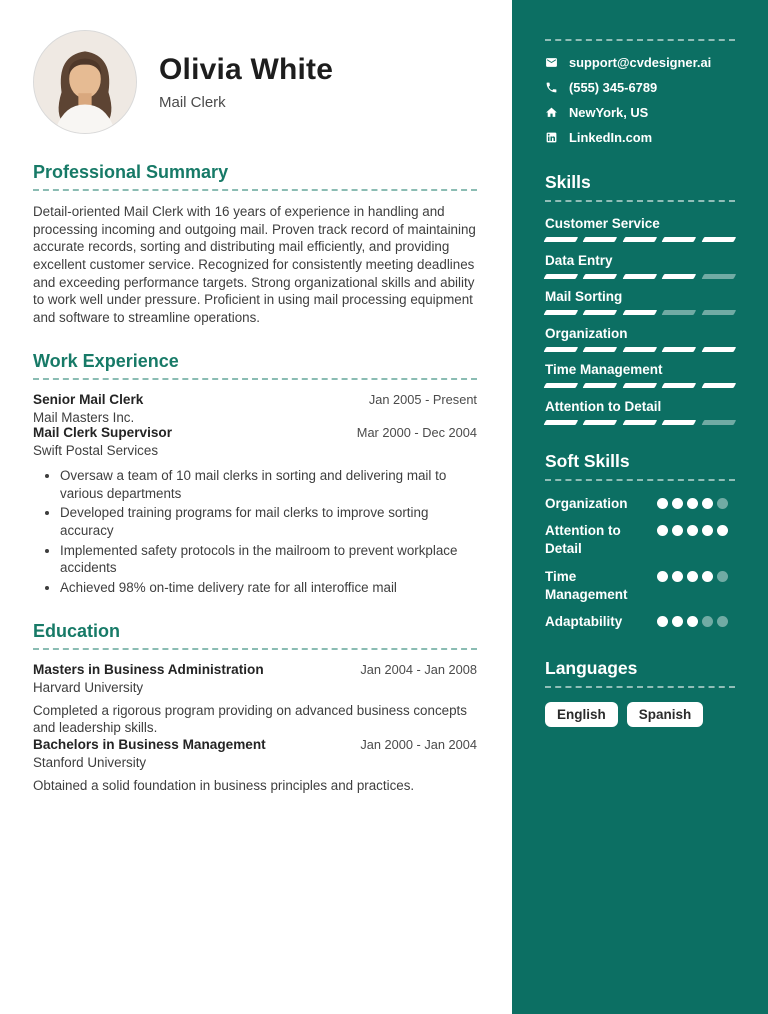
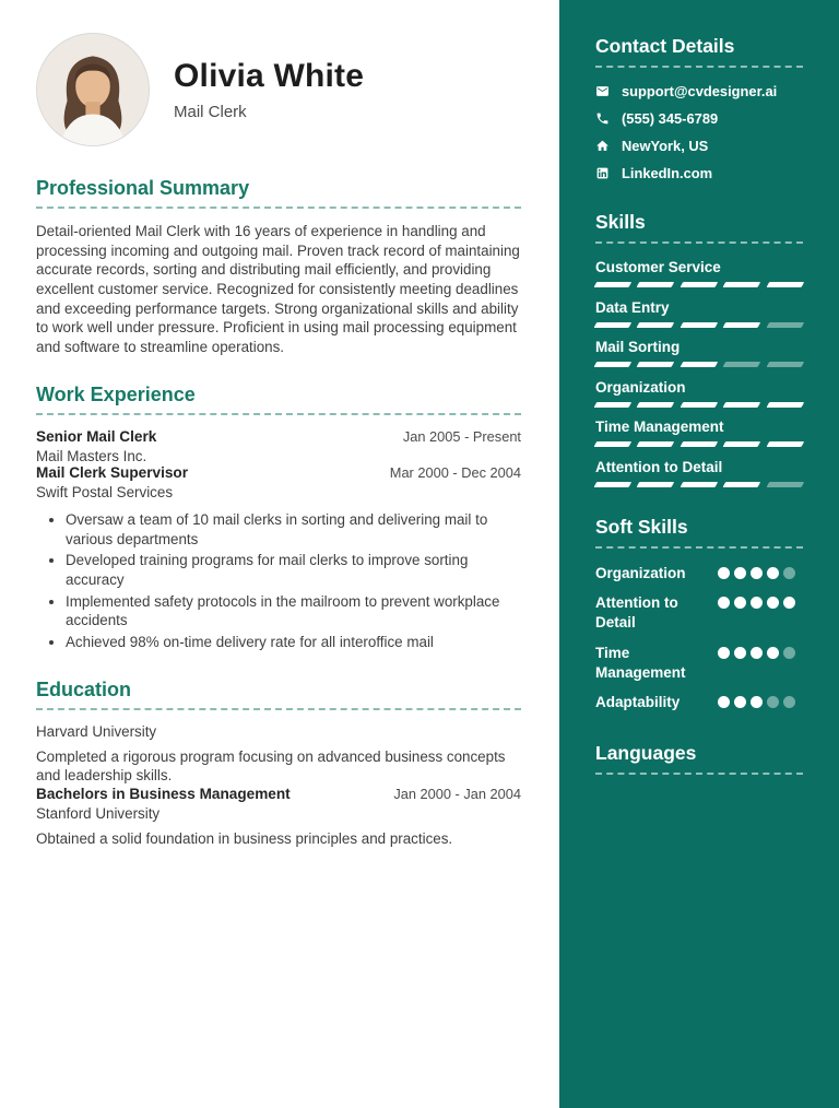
  Olivia White
  Mail Clerk
  Professional Summary
  Detail-oriented Mail Clerk with 16 years of experience in handling and processing incoming and outgoing mail. Proven track record of maintaining accurate records, sorting and distributing mail efficiently, and providing excellent customer service. Recognized for consistently meeting deadlines and exceeding performance targets. Strong organizational skills and ability to work well under pressure. Proficient in using mail processing equipment and software to streamline operations.
  Work Experience
  Senior Mail Clerk
  Jan 2005 - Present
  Mail Masters Inc.
  Mail Clerk Supervisor
  Mar 2000 - Dec 2004
  Swift Postal Services
  Oversaw a team of 10 mail clerks in sorting and delivering mail to various departments
  Developed training programs for mail clerks to improve sorting accuracy
  Implemented safety protocols in the mailroom to prevent workplace accidents
  Achieved 98% on-time delivery rate for all interoffice mail
  Education
- Masters in Business Administration
- Jan 2004 - Jan 2008
  Harvard University
- Completed a rigorous program providing on advanced business concepts and leadership skills.
+ Completed a rigorous program focusing on advanced business concepts and leadership skills.
  Bachelors in Business Management
  Jan 2000 - Jan 2004
  Stanford University
  Obtained a solid foundation in business principles and practices.
+ Contact Details
  support@cvdesigner.ai
  (555) 345-6789
  NewYork, US
  LinkedIn.com
  Skills
  Customer Service
  Data Entry
  Mail Sorting
  Organization
  Time Management
  Attention to Detail
  Soft Skills
  Organization
  Attention to Detail
  Time Management
  Adaptability
  Languages
- English
- Spanish
